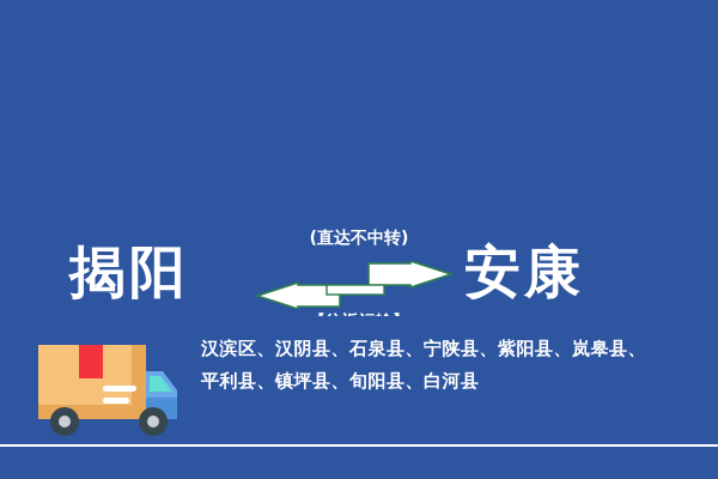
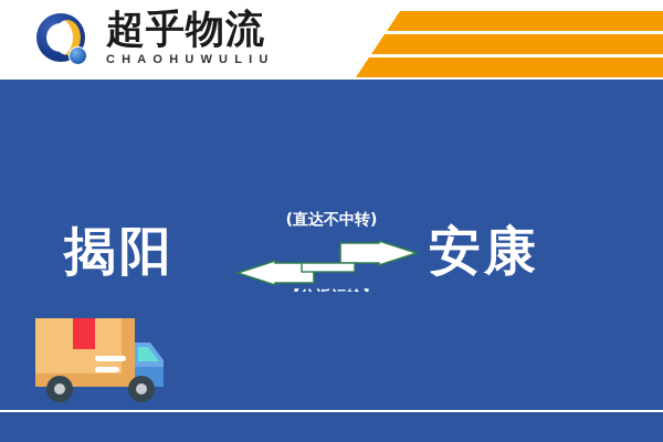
+ 超乎物流
+ CHAOHUWULIU
  揭阳
  (直达不中转)
  安康
- 汉滨区、汉阴县、石泉县、宁陕县、紫阳县、岚皋县、
- 平利县、镇坪县、旬阳县、白河县
